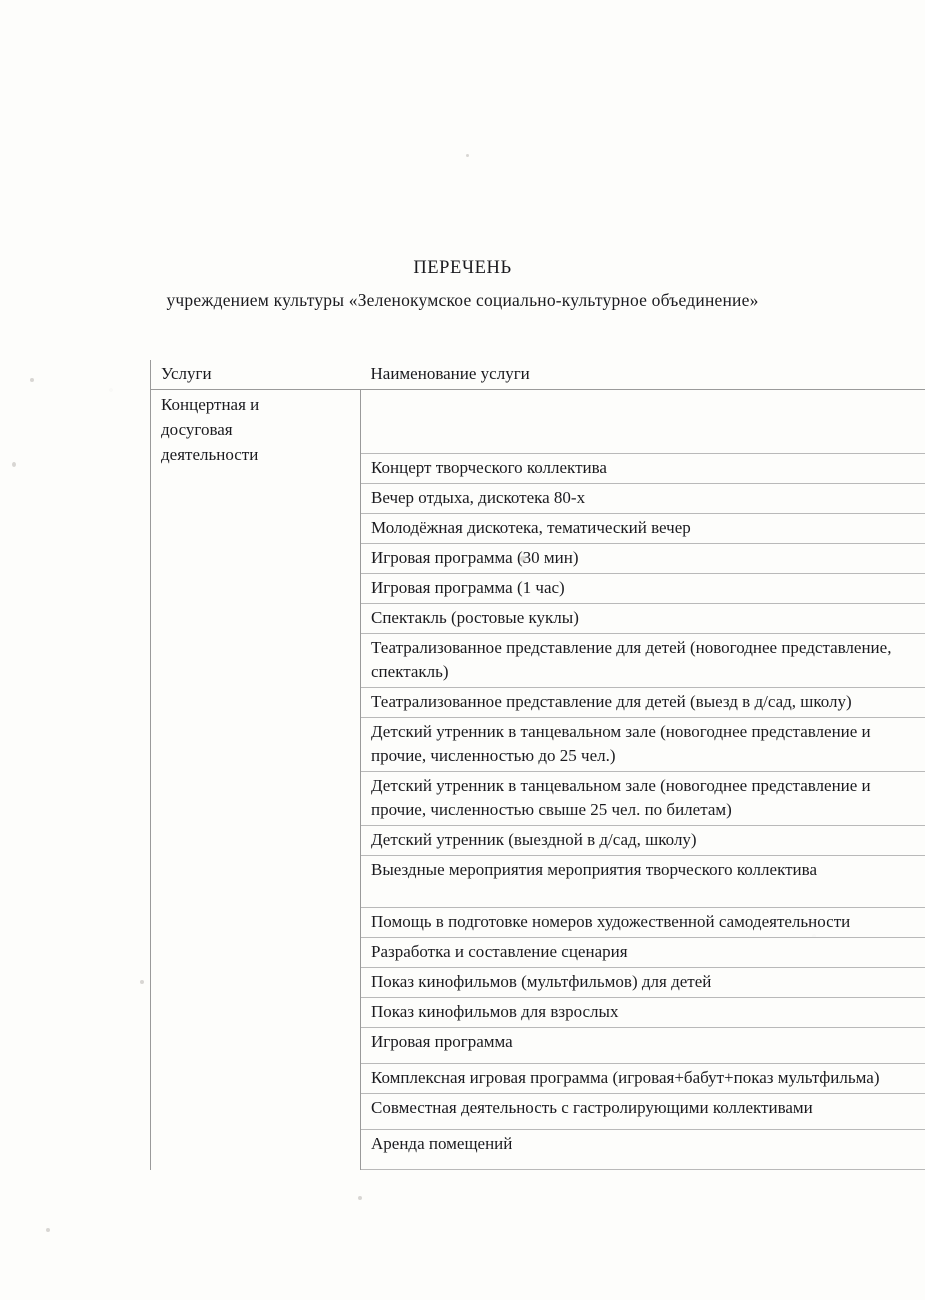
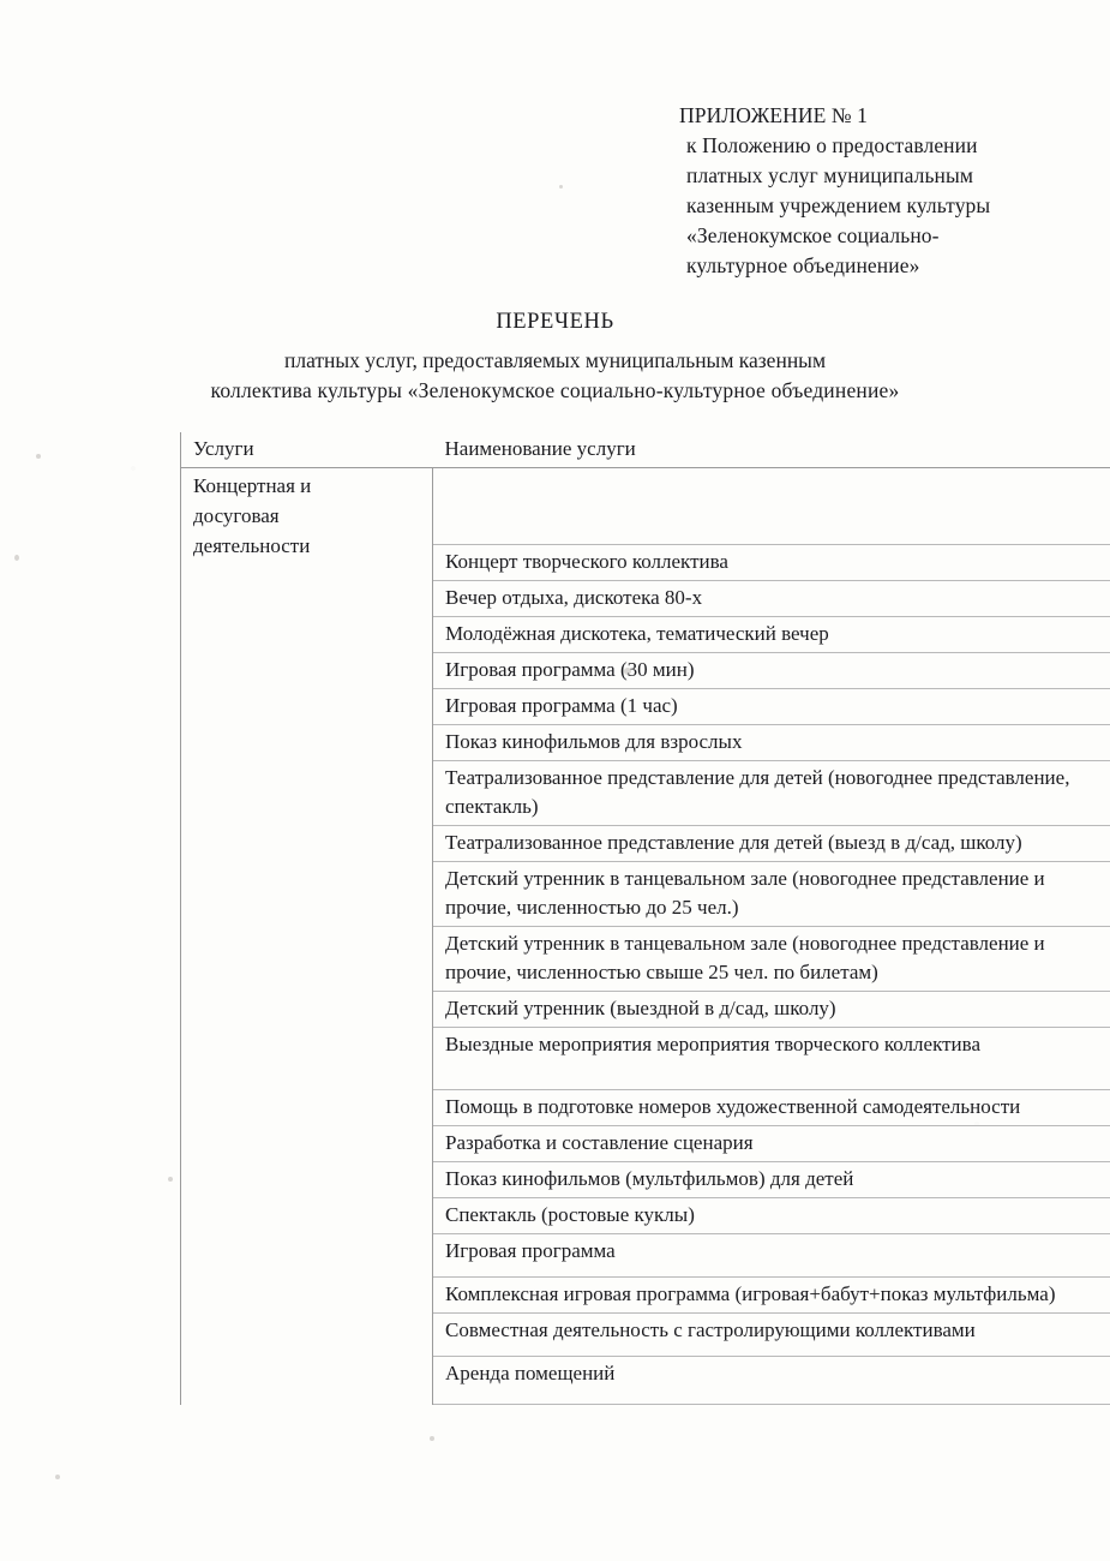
+ ПРИЛОЖЕНИЕ № 1
+ к Положению о предоставлении
+ платных услуг муниципальным
+ казенным учреждением культуры
+ «Зеленокумское социально-
+ культурное объединение»
  ПЕРЕЧЕНЬ
+ платных услуг, предоставляемых муниципальным казенным
- учреждением культуры «Зеленокумское социально-культурное объединение»
+ коллектива культуры «Зеленокумское социально-культурное объединение»
  Услуги	Наименование услуги
  Концертная и досуговая деятельности
  Концерт творческого коллектива
  Вечер отдыха, дискотека 80-х
  Молодёжная дискотека, тематический вечер
  Игровая программа (30 мин)
  Игровая программа (1 час)
- Спектакль (ростовые куклы)
+ Показ кинофильмов для взрослых
  Театрализованное представление для детей (новогоднее представление, спектакль)
  Театрализованное представление для детей (выезд в д/сад, школу)
  Детский утренник в танцевальном зале (новогоднее представление и прочие, численностью до 25 чел.)
  Детский утренник в танцевальном зале (новогоднее представление и прочие, численностью свыше 25 чел. по билетам)
  Детский утренник (выездной в д/сад, школу)
  Выездные мероприятия мероприятия творческого коллектива
  Помощь в подготовке номеров художественной самодеятельности
  Разработка и составление сценария
  Показ кинофильмов (мультфильмов) для детей
- Показ кинофильмов для взрослых
+ Спектакль (ростовые куклы)
  Игровая программа
  Комплексная игровая программа (игровая+бабут+показ мультфильма)
  Совместная деятельность с гастролирующими коллективами
  Аренда помещений
